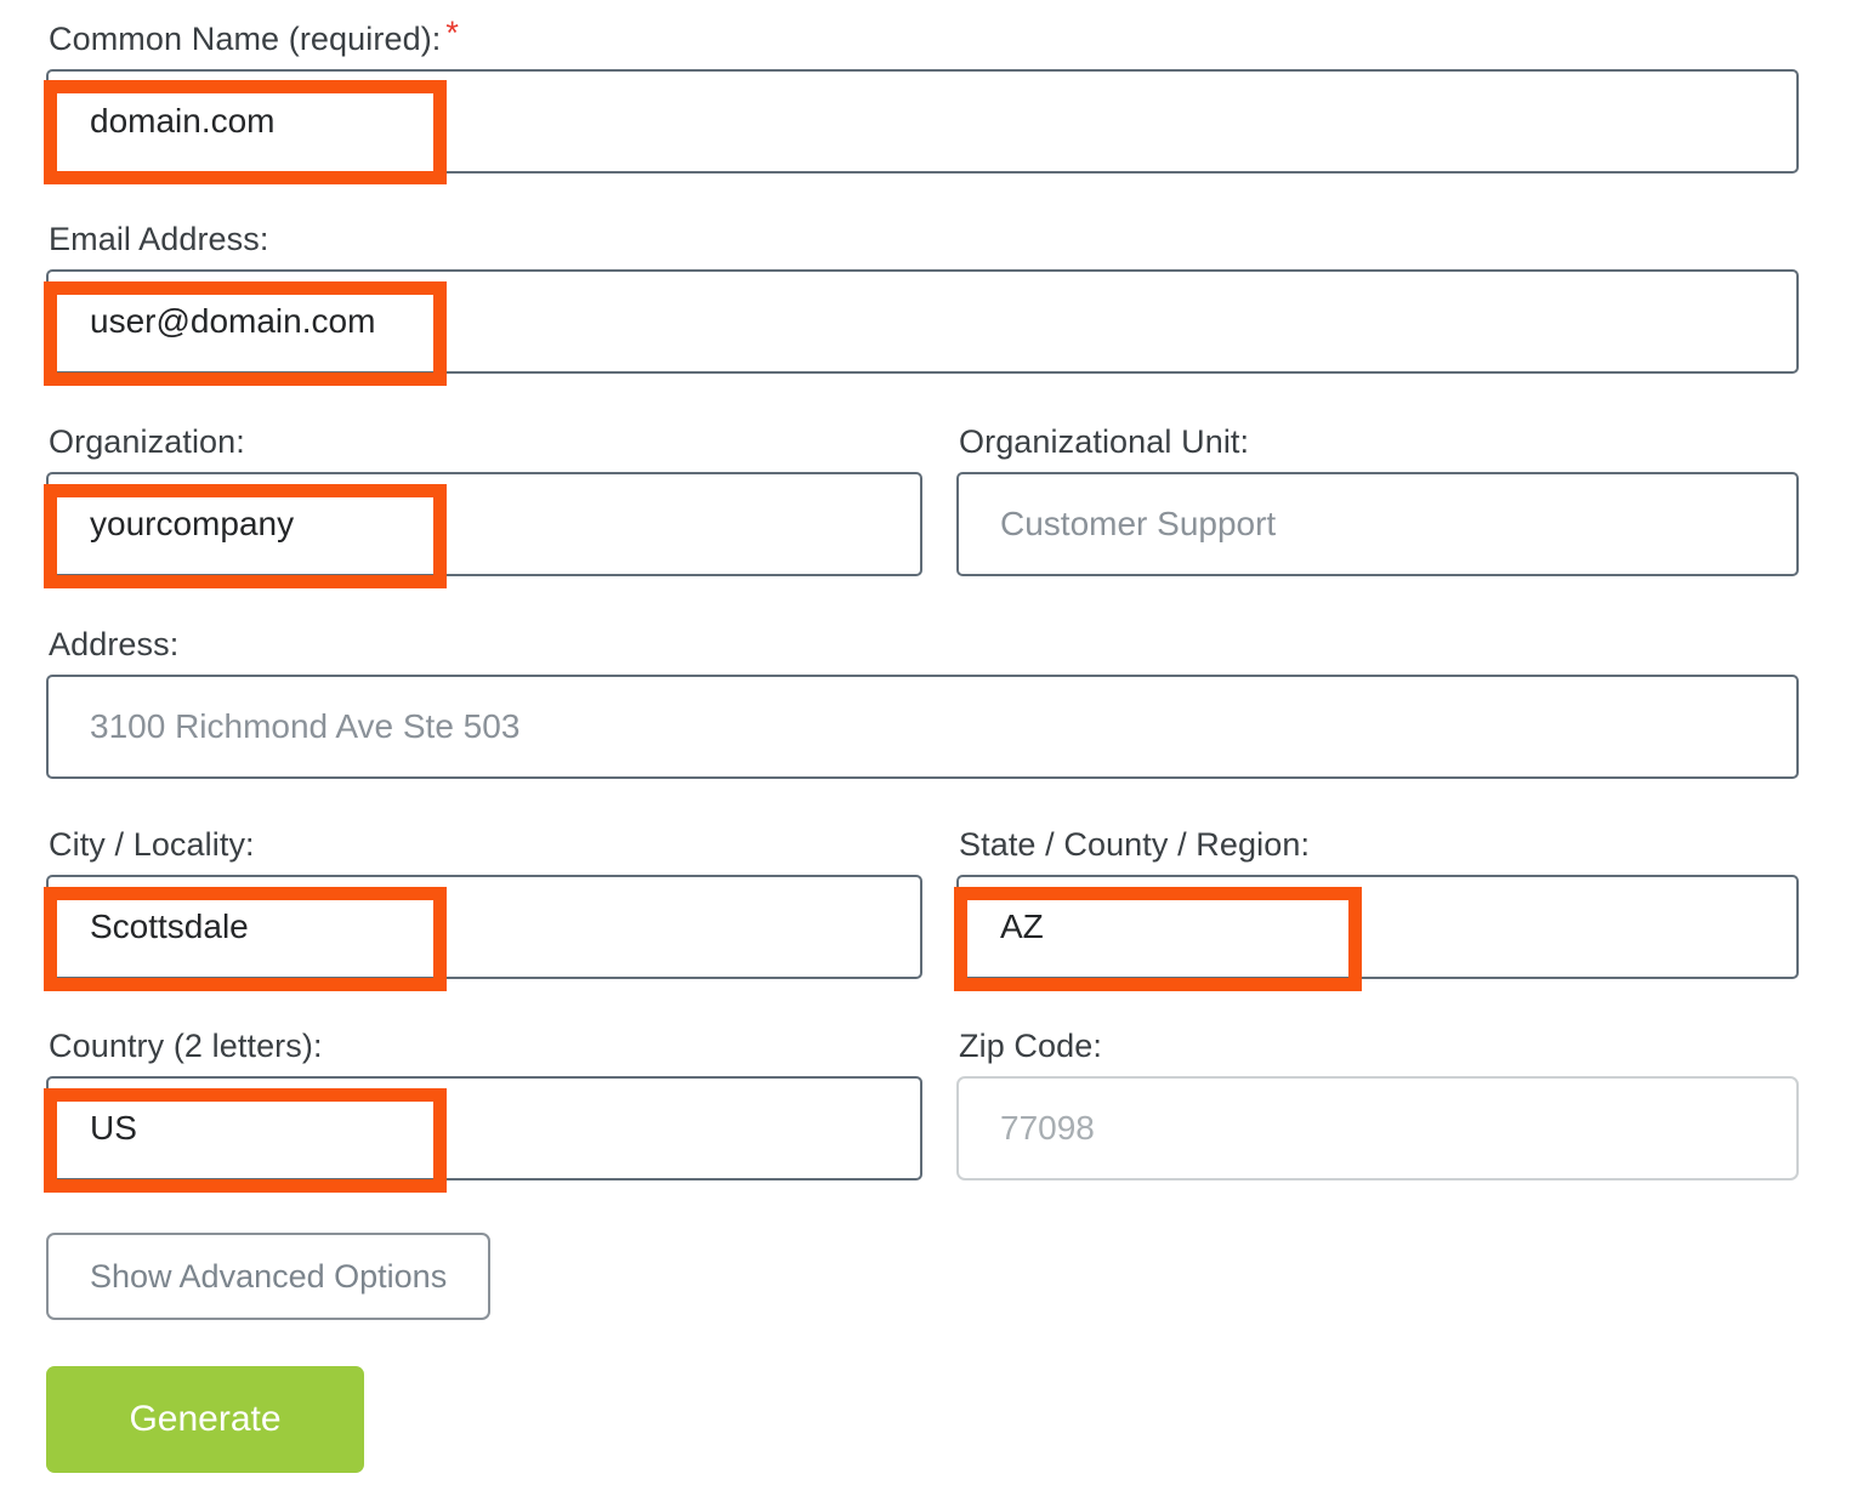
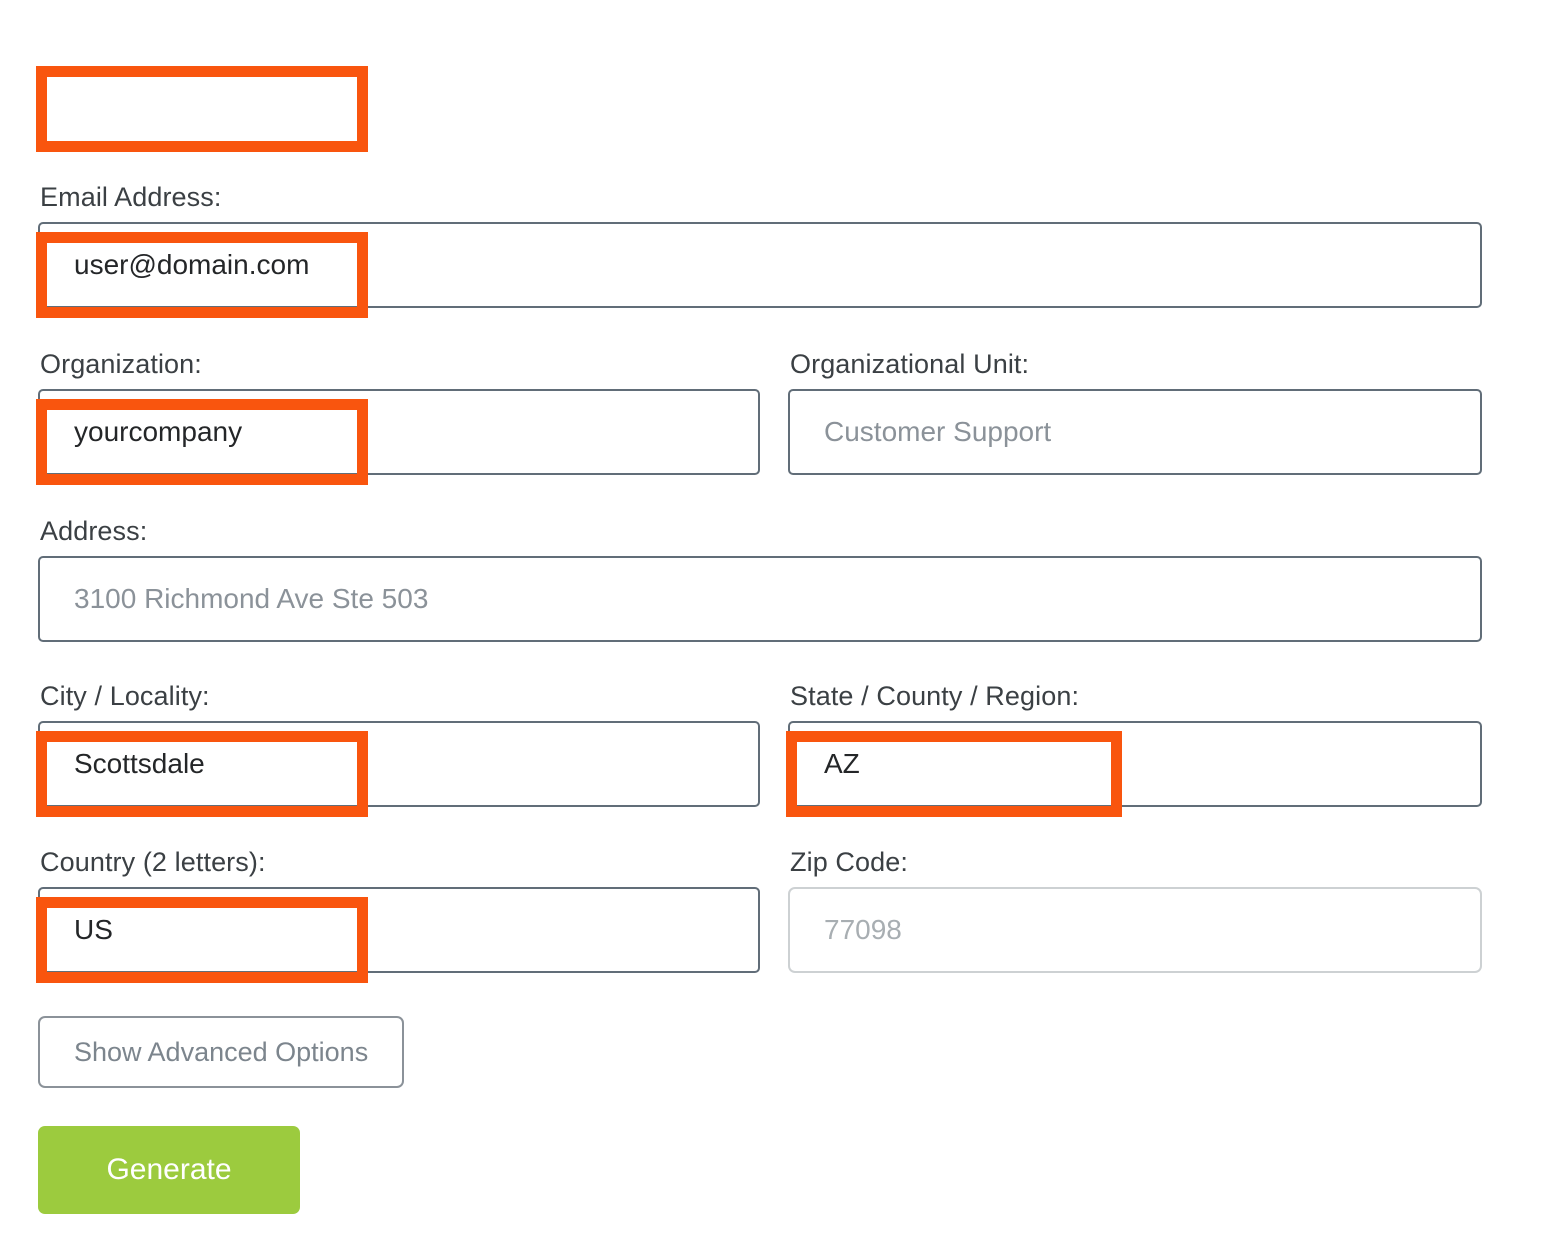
- Common Name (required): *
- domain.com
  Email Address:
  user@domain.com
  Organization:
  yourcompany
  Organizational Unit:
  Customer Support
  Address:
  3100 Richmond Ave Ste 503
  City / Locality:
  Scottsdale
  State / County / Region:
  AZ
  Country (2 letters):
  US
  Zip Code:
  77098
  Show Advanced Options
  Generate
